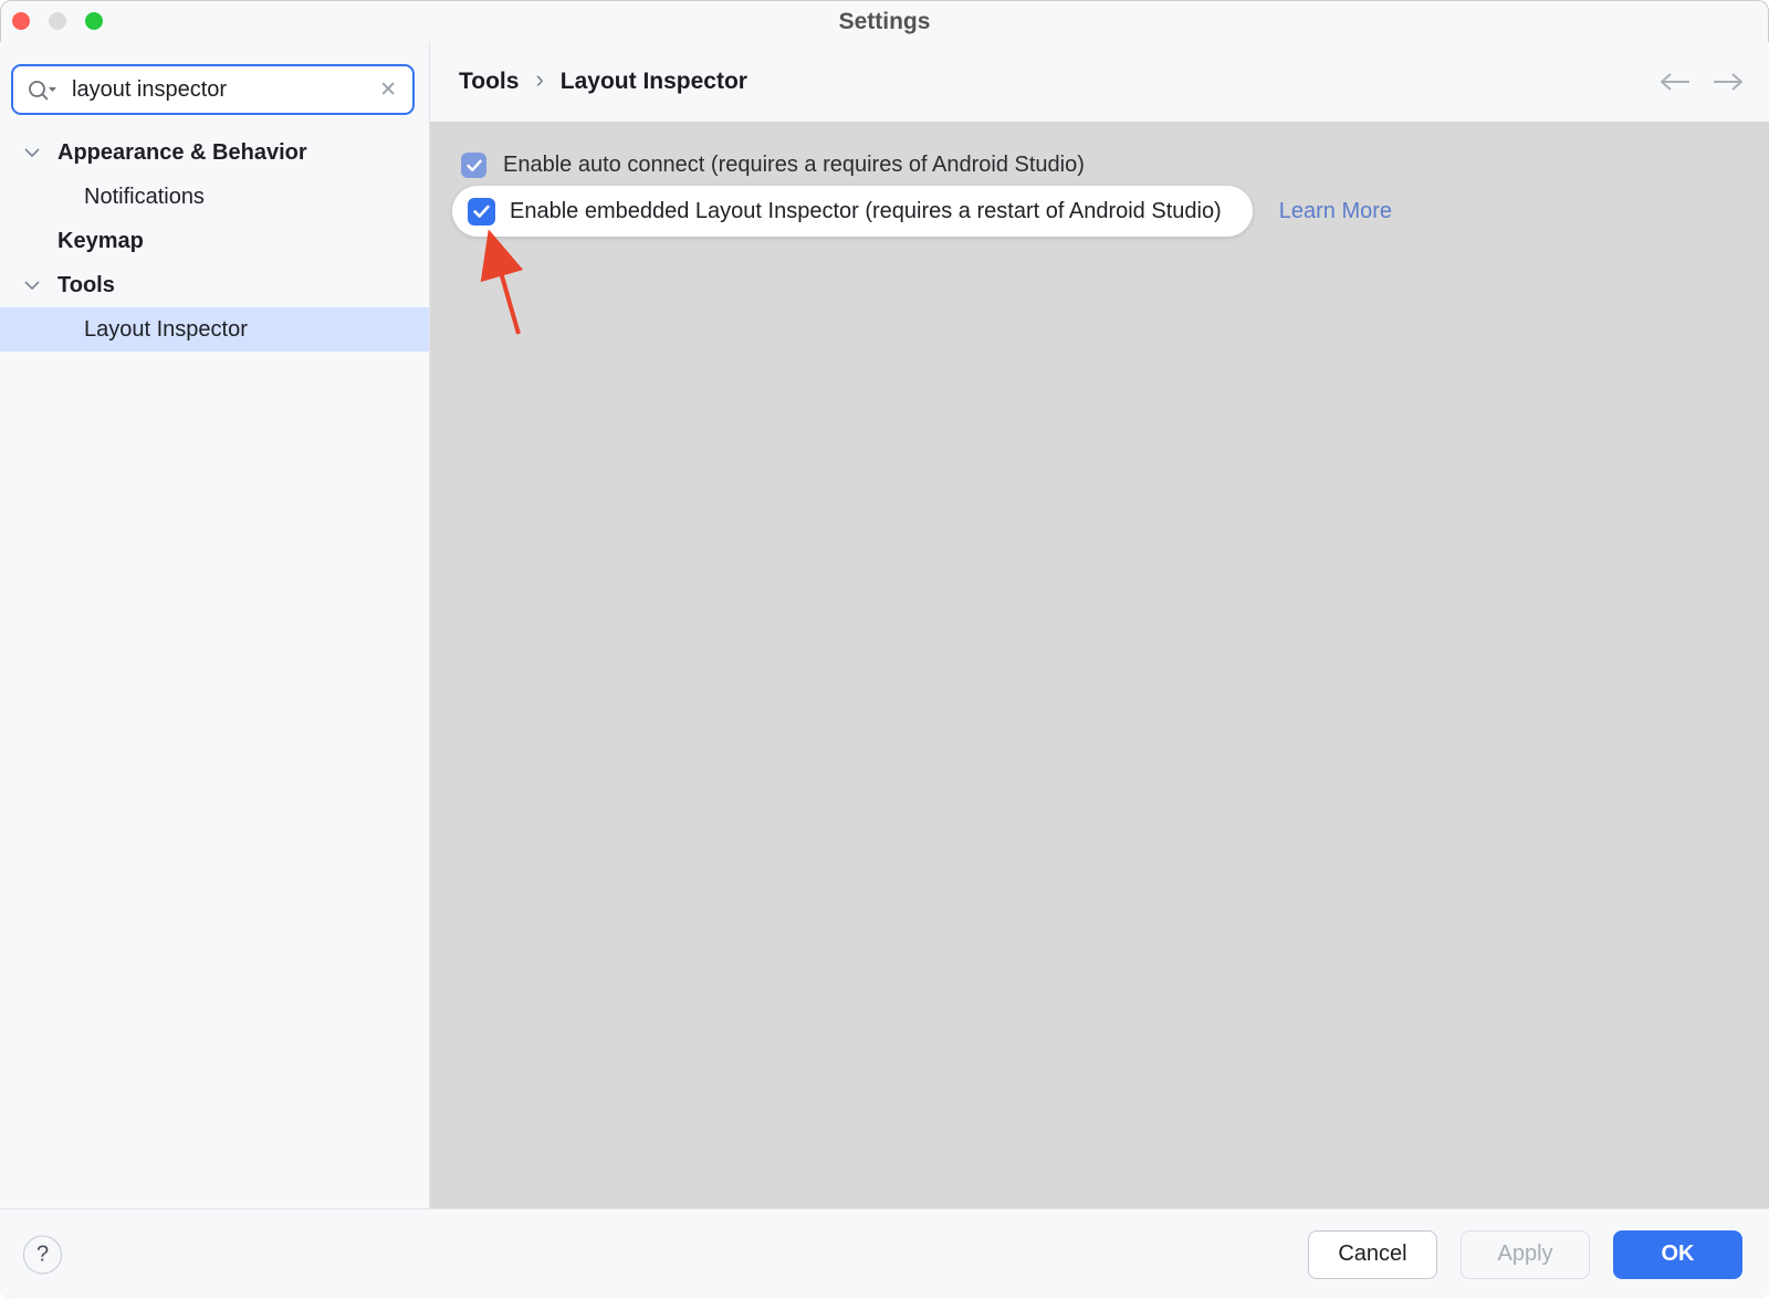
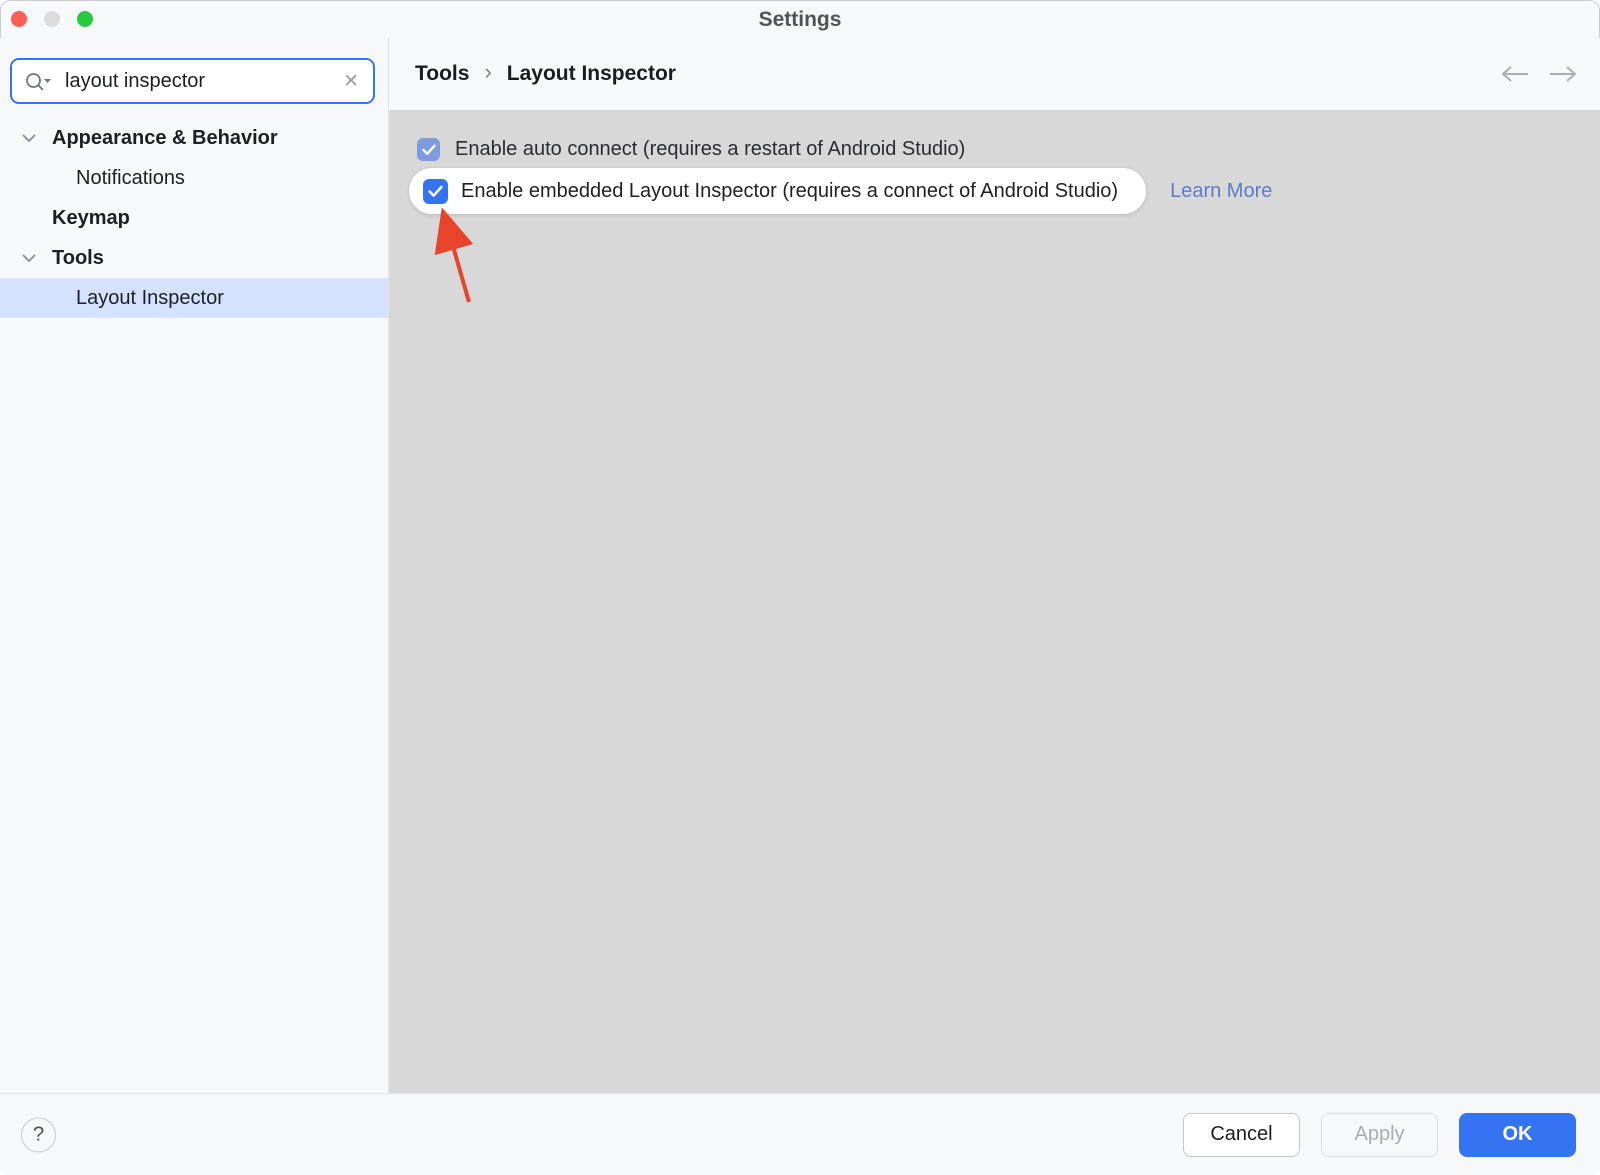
  Settings
  layout inspector
  ✕
  Appearance & Behavior
  Notifications
  Keymap
  Tools
  Layout Inspector
  Tools
  ›
  Layout Inspector
- Enable auto connect (requires a requires of Android Studio)
+ Enable auto connect (requires a restart of Android Studio)
- Enable embedded Layout Inspector (requires a restart of Android Studio)
+ Enable embedded Layout Inspector (requires a connect of Android Studio)
  Learn More
  ?
  Cancel
  Apply
  OK
